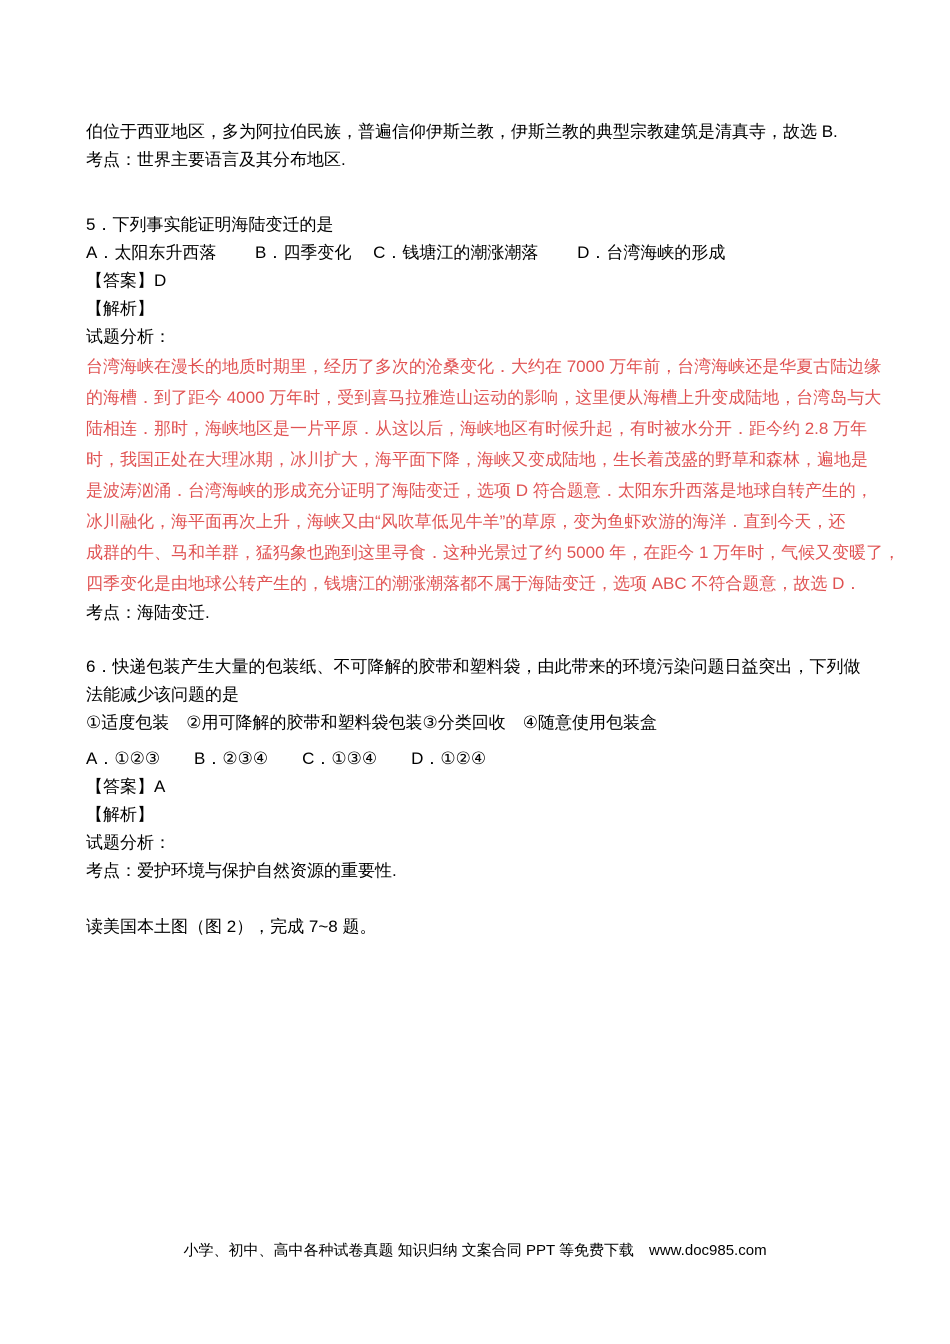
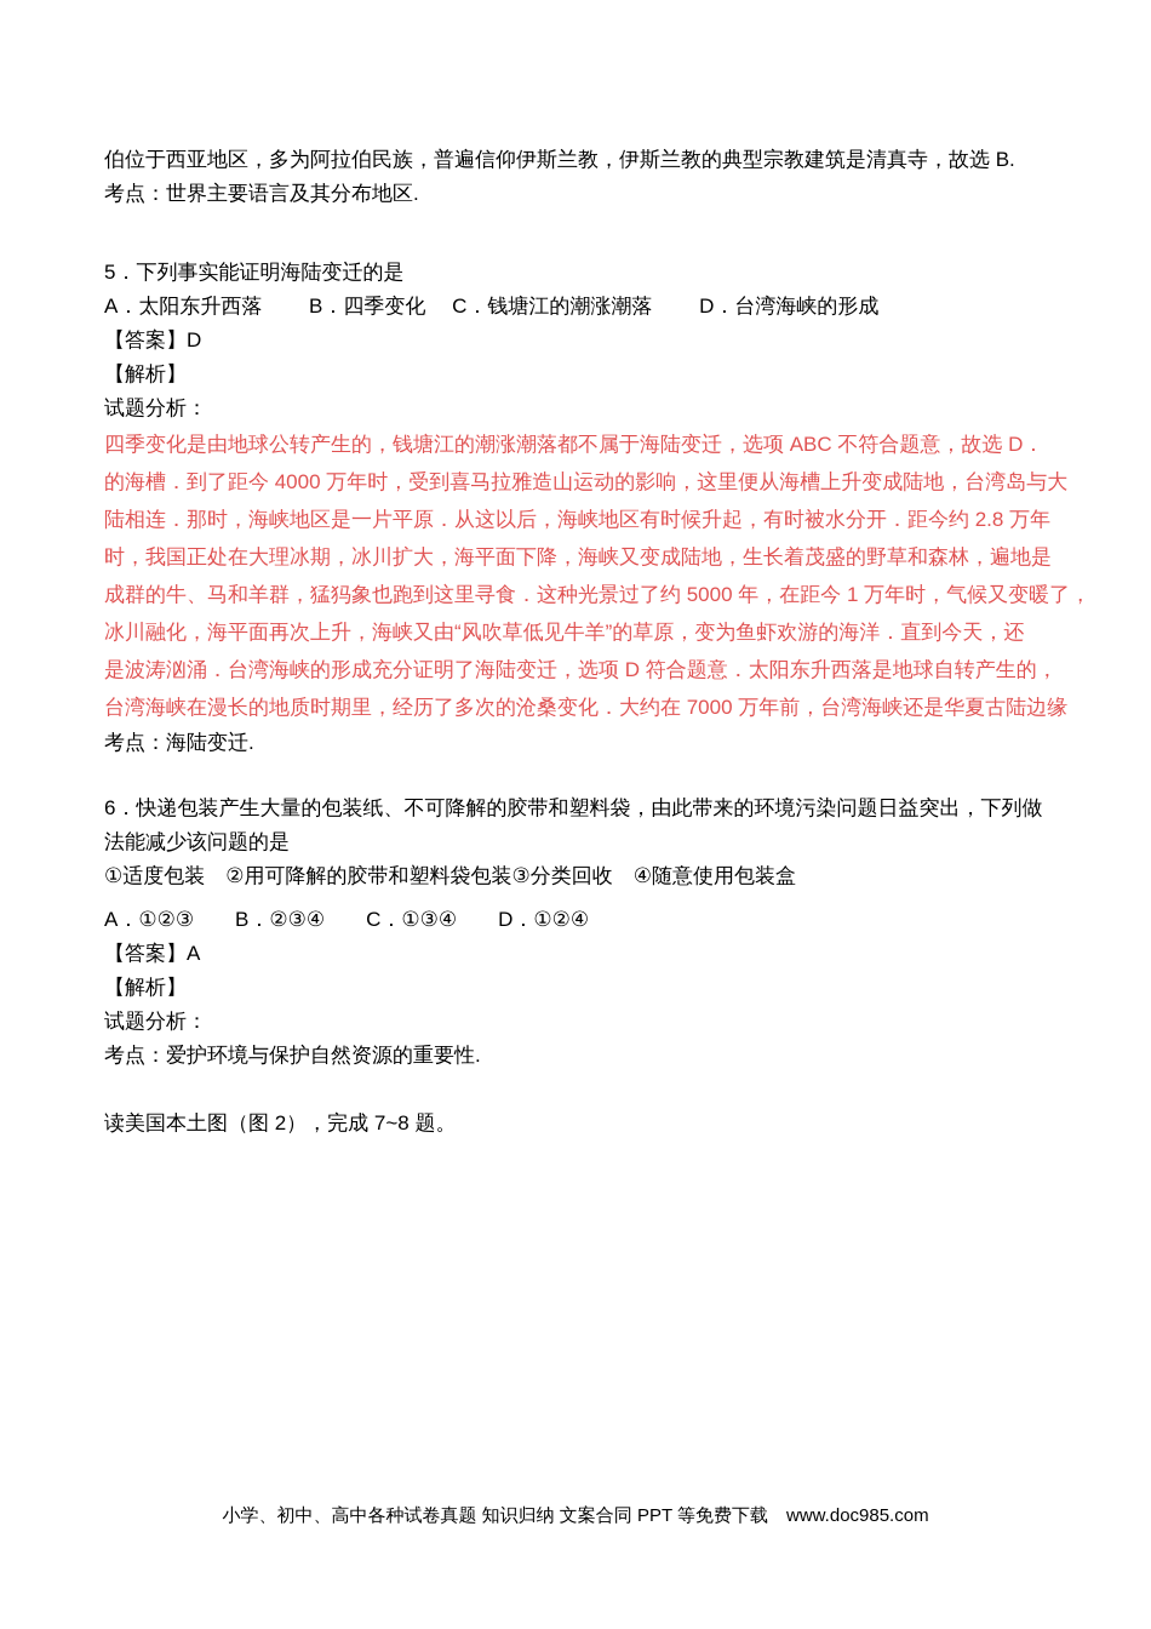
  伯位于西亚地区，多为阿拉伯民族，普遍信仰伊斯兰教，伊斯兰教的典型宗教建筑是清真寺，故选 B.
  考点：世界主要语言及其分布地区.
  5．下列事实能证明海陆变迁的是
  A．太阳东升西落 B．四季变化 C．钱塘江的潮涨潮落 D．台湾海峡的形成
  【答案】D
  【解析】
  试题分析：
- 台湾海峡在漫长的地质时期里，经历了多次的沧桑变化．大约在 7000 万年前，台湾海峡还是华夏古陆边缘
+ 四季变化是由地球公转产生的，钱塘江的潮涨潮落都不属于海陆变迁，选项 ABC 不符合题意，故选 D．
  的海槽．到了距今 4000 万年时，受到喜马拉雅造山运动的影响，这里便从海槽上升变成陆地，台湾岛与大
  陆相连．那时，海峡地区是一片平原．从这以后，海峡地区有时候升起，有时被水分开．距今约 2.8 万年
  时，我国正处在大理冰期，冰川扩大，海平面下降，海峡又变成陆地，生长着茂盛的野草和森林，遍地是
- 是波涛汹涌．台湾海峡的形成充分证明了海陆变迁，选项 D 符合题意．太阳东升西落是地球自转产生的，
+ 成群的牛、马和羊群，猛犸象也跑到这里寻食．这种光景过了约 5000 年，在距今 1 万年时，气候又变暖了，
  冰川融化，海平面再次上升，海峡又由“风吹草低见牛羊”的草原，变为鱼虾欢游的海洋．直到今天，还
- 成群的牛、马和羊群，猛犸象也跑到这里寻食．这种光景过了约 5000 年，在距今 1 万年时，气候又变暖了，
+ 是波涛汹涌．台湾海峡的形成充分证明了海陆变迁，选项 D 符合题意．太阳东升西落是地球自转产生的，
- 四季变化是由地球公转产生的，钱塘江的潮涨潮落都不属于海陆变迁，选项 ABC 不符合题意，故选 D．
+ 台湾海峡在漫长的地质时期里，经历了多次的沧桑变化．大约在 7000 万年前，台湾海峡还是华夏古陆边缘
  考点：海陆变迁.
  6．快递包装产生大量的包装纸、不可降解的胶带和塑料袋，由此带来的环境污染问题日益突出，下列做
  法能减少该问题的是
  ①适度包装 ②用可降解的胶带和塑料袋包装③分类回收 ④随意使用包装盒
  A．①②③ B．②③④ C．①③④ D．①②④
  【答案】A
  【解析】
  试题分析：
  考点：爱护环境与保护自然资源的重要性.
  读美国本土图（图 2），完成 7~8 题。
  小学、初中、高中各种试卷真题 知识归纳 文案合同 PPT 等免费下载 www.doc985.com
